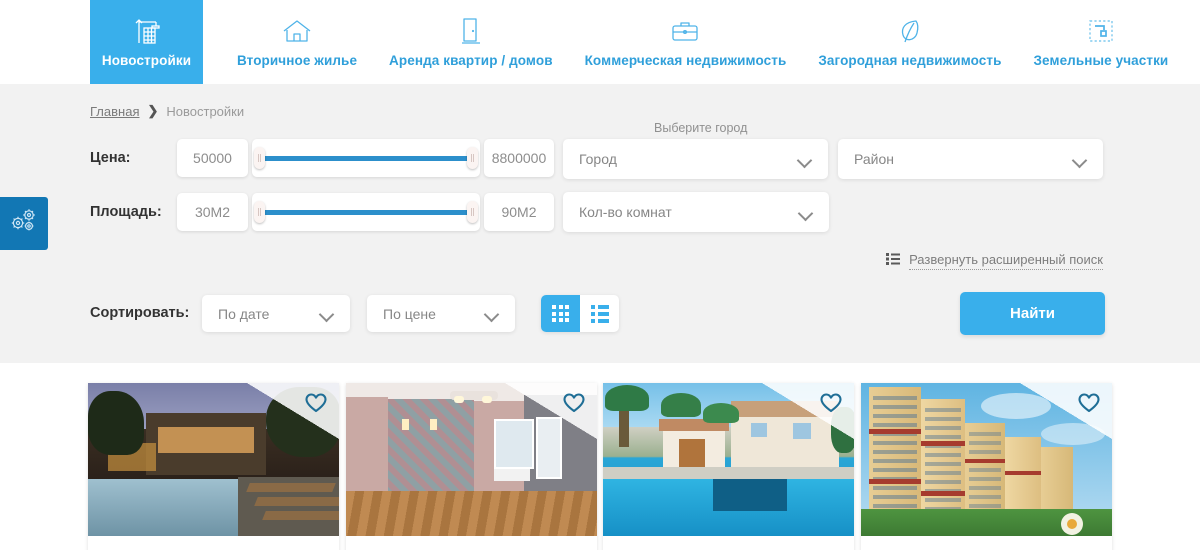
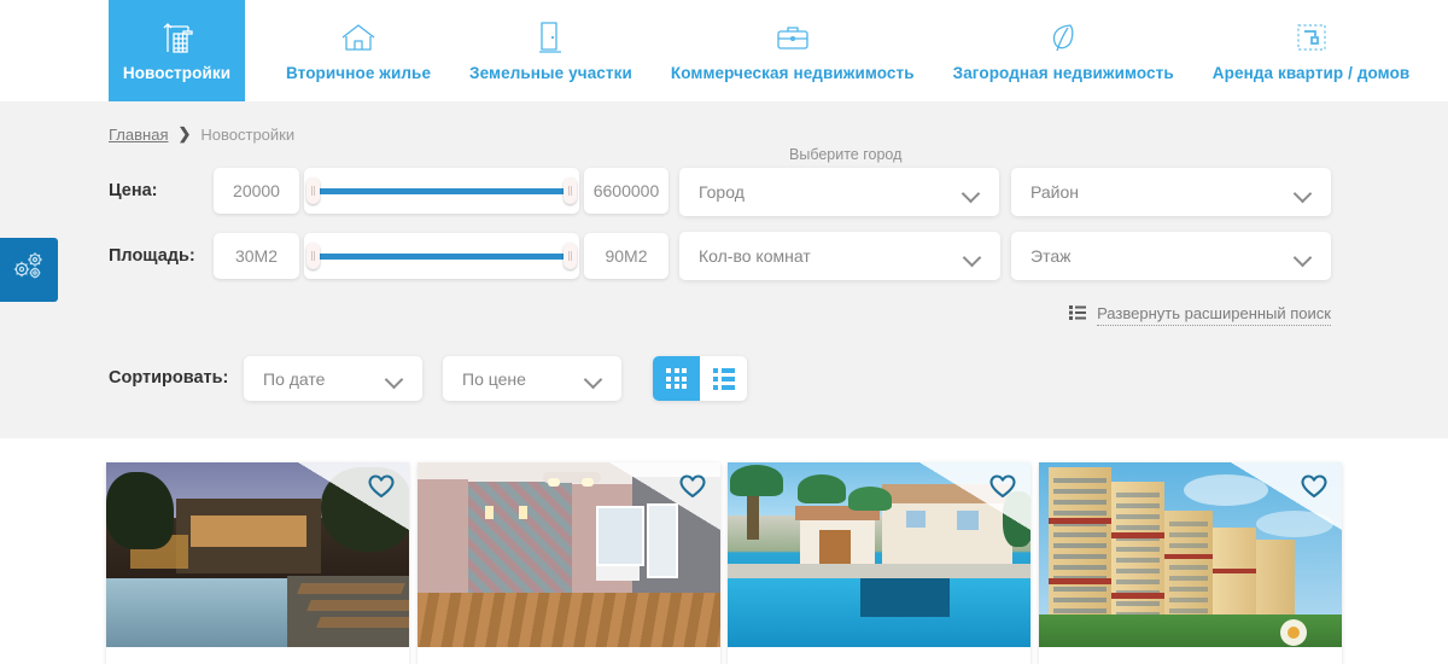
  Новостройки
  Вторичное жилье
- Аренда квартир / домов
+ Земельные участки
  Коммерческая недвижимость
  Загородная недвижимость
- Земельные участки
+ Аренда квартир / домов
  Главная
  ❯
  Новостройки
  Выберите город
  Цена:
  Площадь:
- 50000
+ 20000
- 8800000
+ 6600000
  30М2
  90М2
  Город
  Район
  Кол-во комнат
+ Этаж
  Развернуть расширенный поиск
  Сортировать:
  По дате
  По цене
- Найти
